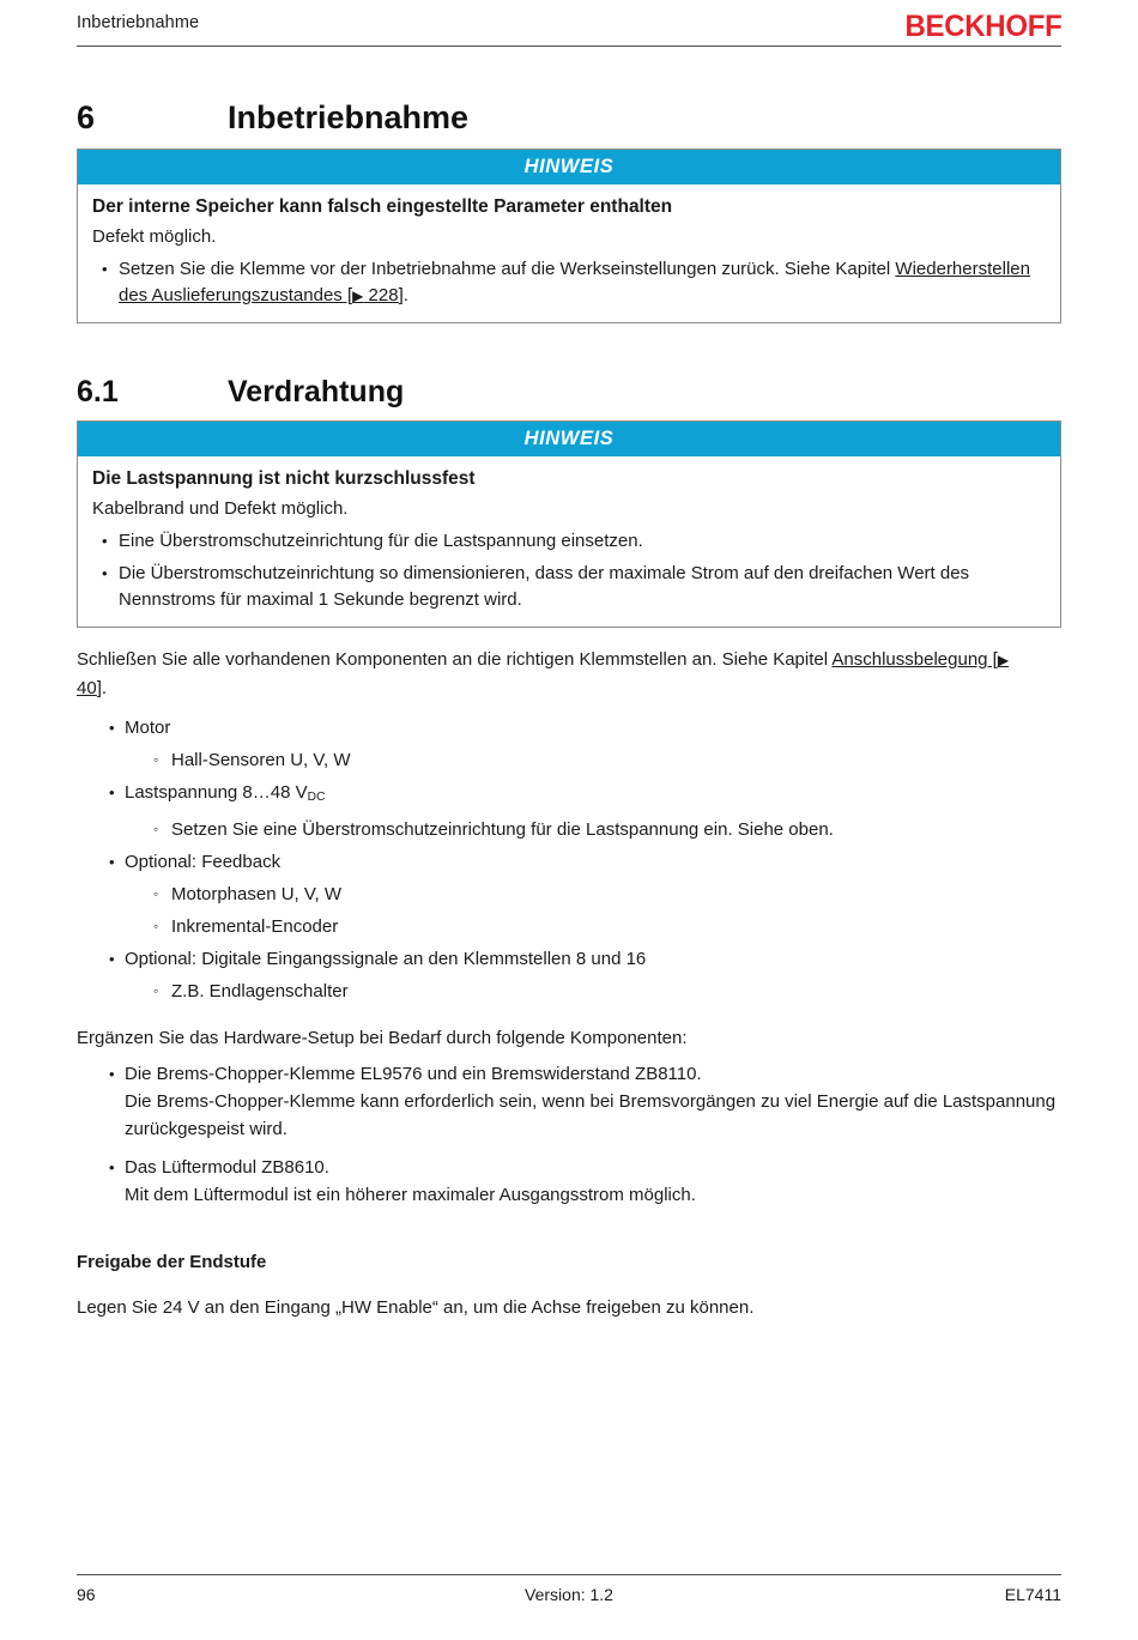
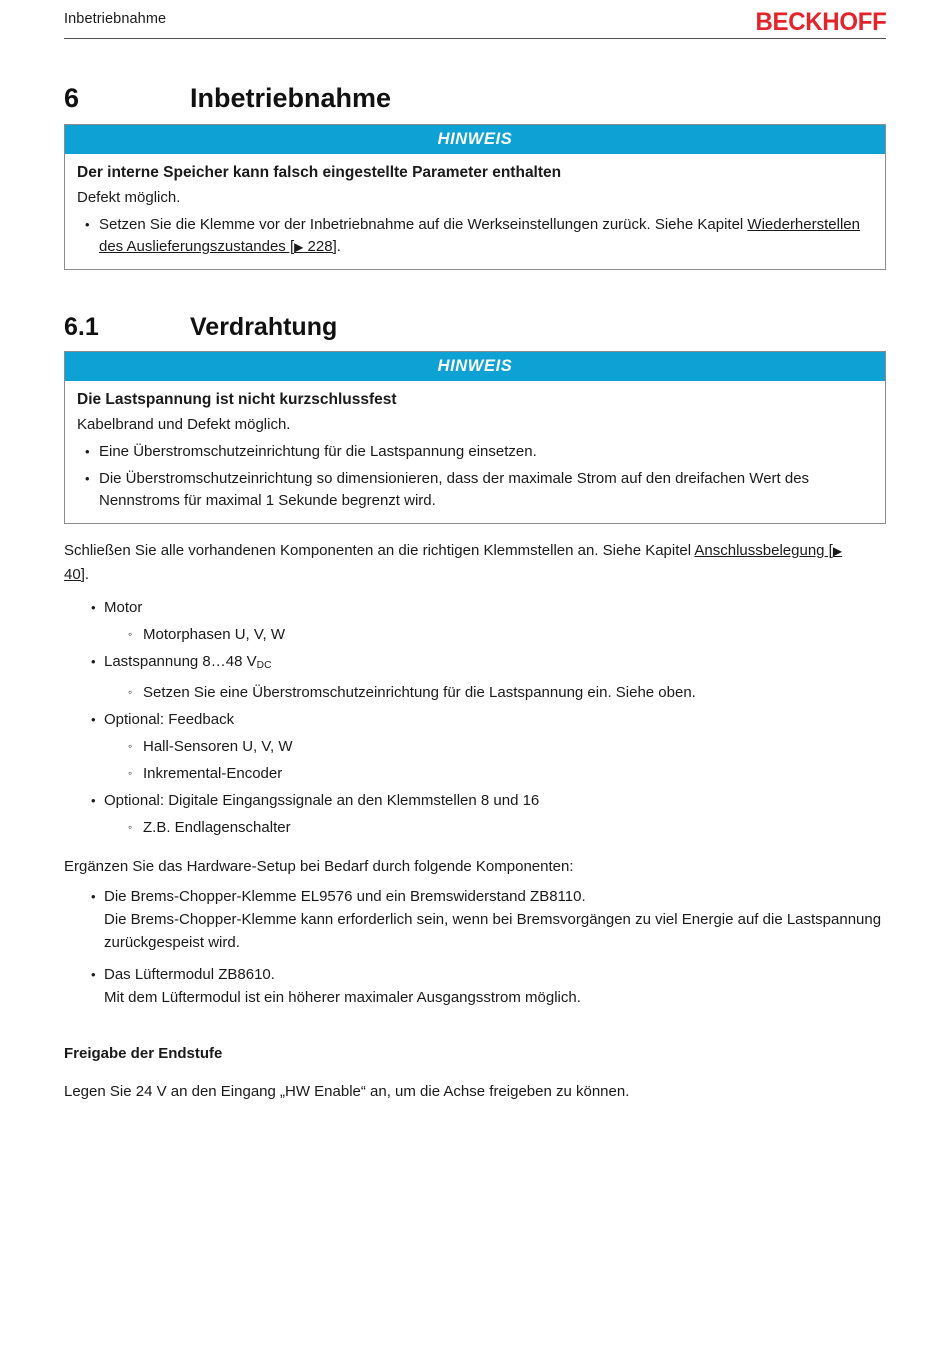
  Inbetriebnahme
  BECKHOFF
  6
  Inbetriebnahme
  HINWEIS
  Der interne Speicher kann falsch eingestellte Parameter enthalten
  Defekt möglich.
  Setzen Sie die Klemme vor der Inbetriebnahme auf die Werkseinstellungen zurück. Siehe Kapitel Wiederherstellen des Auslieferungszustandes [▶ 228].
  6.1
  Verdrahtung
  HINWEIS
  Die Lastspannung ist nicht kurzschlussfest
  Kabelbrand und Defekt möglich.
  Eine Überstromschutzeinrichtung für die Lastspannung einsetzen.
  Die Überstromschutzeinrichtung so dimensionieren, dass der maximale Strom auf den dreifachen Wert des Nennstroms für maximal 1 Sekunde begrenzt wird.
  Schließen Sie alle vorhandenen Komponenten an die richtigen Klemmstellen an. Siehe Kapitel Anschlussbelegung [▶ 40].
  Motor
- Hall-Sensoren U, V, W
+ Motorphasen U, V, W
  Lastspannung 8…48 VDC
  Setzen Sie eine Überstromschutzeinrichtung für die Lastspannung ein. Siehe oben.
  Optional: Feedback
- Motorphasen U, V, W
+ Hall-Sensoren U, V, W
  Inkremental-Encoder
  Optional: Digitale Eingangssignale an den Klemmstellen 8 und 16
  Z.B. Endlagenschalter
  Ergänzen Sie das Hardware-Setup bei Bedarf durch folgende Komponenten:
  Die Brems-Chopper-Klemme EL9576 und ein Bremswiderstand ZB8110.
  Die Brems-Chopper-Klemme kann erforderlich sein, wenn bei Bremsvorgängen zu viel Energie auf die Lastspannung zurückgespeist wird.
  Das Lüftermodul ZB8610.
  Mit dem Lüftermodul ist ein höherer maximaler Ausgangsstrom möglich.
  Freigabe der Endstufe
  Legen Sie 24 V an den Eingang „HW Enable“ an, um die Achse freigeben zu können.
- 96
- Version: 1.2
- EL7411
